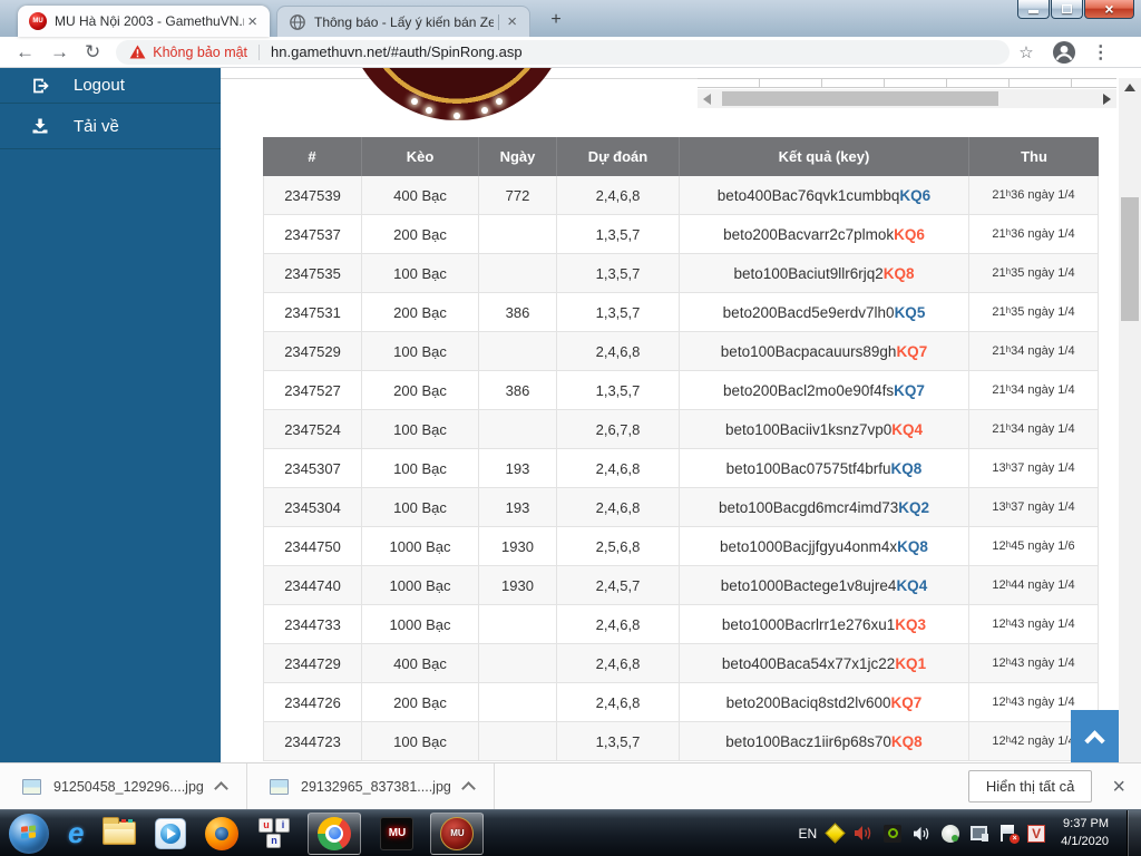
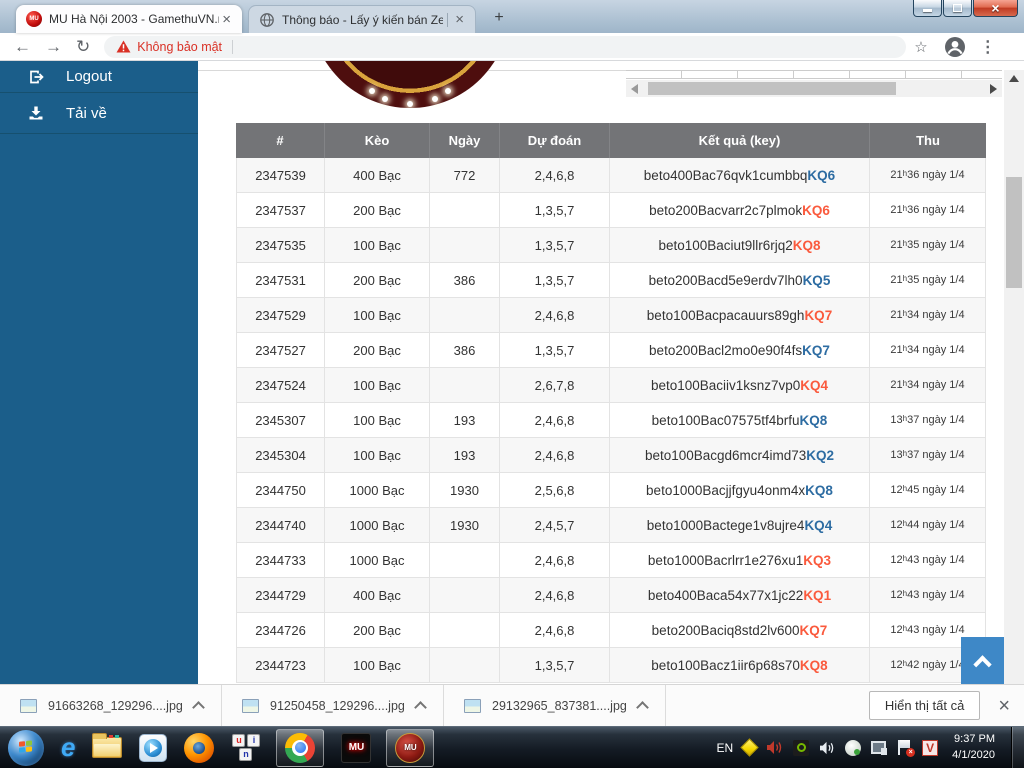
  MU Hà Nội 2003 - GamethuVN.
  ×
  Thông báo - Lấy ý kiến bán Ze
  ×
  +
  ×
  ←
  →
  ↻
  Không bảo mật
- hn.gamethuvn.net/#auth/SpinRong.asp
  ☆
  ⋮
  Logout
  Tải về
  #
  Kèo
  Ngày
  Dự đoán
  Kết quả (key)
  Thu
  2347539
  400 Bạc
  772
  2,4,6,8
  beto400Bac76qvk1cumbbq
  KQ6
  21
  h
  36 ngày 1/4
  2347537
  200 Bạc
  1,3,5,7
  beto200Bacvarr2c7plmok
  KQ6
  21
  h
  36 ngày 1/4
  2347535
  100 Bạc
  1,3,5,7
  beto100Baciut9llr6rjq2
  KQ8
  21
  h
  35 ngày 1/4
  2347531
  200 Bạc
  386
  1,3,5,7
  beto200Bacd5e9erdv7lh0
  KQ5
  21
  h
  35 ngày 1/4
  2347529
  100 Bạc
  2,4,6,8
  beto100Bacpacauurs89gh
  KQ7
  21
  h
  34 ngày 1/4
  2347527
  200 Bạc
  386
  1,3,5,7
  beto200Bacl2mo0e90f4fs
  KQ7
  21
  h
  34 ngày 1/4
  2347524
  100 Bạc
  2,6,7,8
  beto100Baciiv1ksnz7vp0
  KQ4
  21
  h
  34 ngày 1/4
  2345307
  100 Bạc
  193
  2,4,6,8
  beto100Bac07575tf4brfu
  KQ8
  13
  h
  37 ngày 1/4
  2345304
  100 Bạc
  193
  2,4,6,8
  beto100Bacgd6mcr4imd73
  KQ2
  13
  h
  37 ngày 1/4
  2344750
  1000 Bạc
  1930
  2,5,6,8
  beto1000Bacjjfgyu4onm4x
  KQ8
  12
  h
- 45 ngày 1/6
+ 45 ngày 1/4
  2344740
  1000 Bạc
  1930
  2,4,5,7
  beto1000Bactege1v8ujre4
  KQ4
  12
  h
  44 ngày 1/4
  2344733
  1000 Bạc
  2,4,6,8
  beto1000Bacrlrr1e276xu1
  KQ3
  12
  h
  43 ngày 1/4
  2344729
  400 Bạc
  2,4,6,8
  beto400Baca54x77x1jc22
  KQ1
  12
  h
  43 ngày 1/4
  2344726
  200 Bạc
  2,4,6,8
  beto200Baciq8std2lv600
  KQ7
  12
  h
  43 ngày 1/4
  2344723
  100 Bạc
  1,3,5,7
  beto100Bacz1iir6p68s70
  KQ8
  12
  h
  42 ngày 1/
+ 91663268_129296....jpg
  91250458_129296....jpg
  29132965_837381....jpg
  Hiển thị tất cả
  ×
  e
  u
  i
  n
  MU
  MU
  EN
  V
  9:37 PM
  4/1/2020
